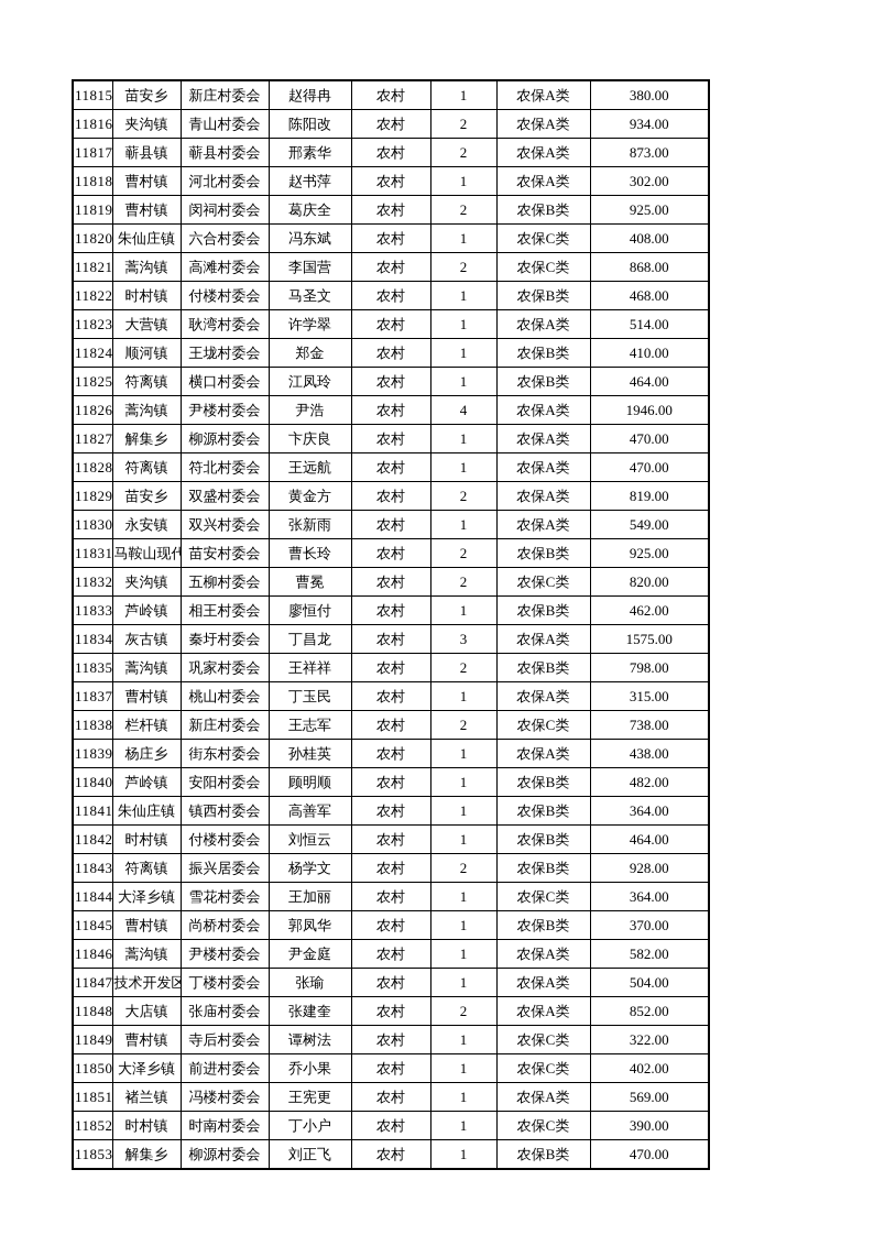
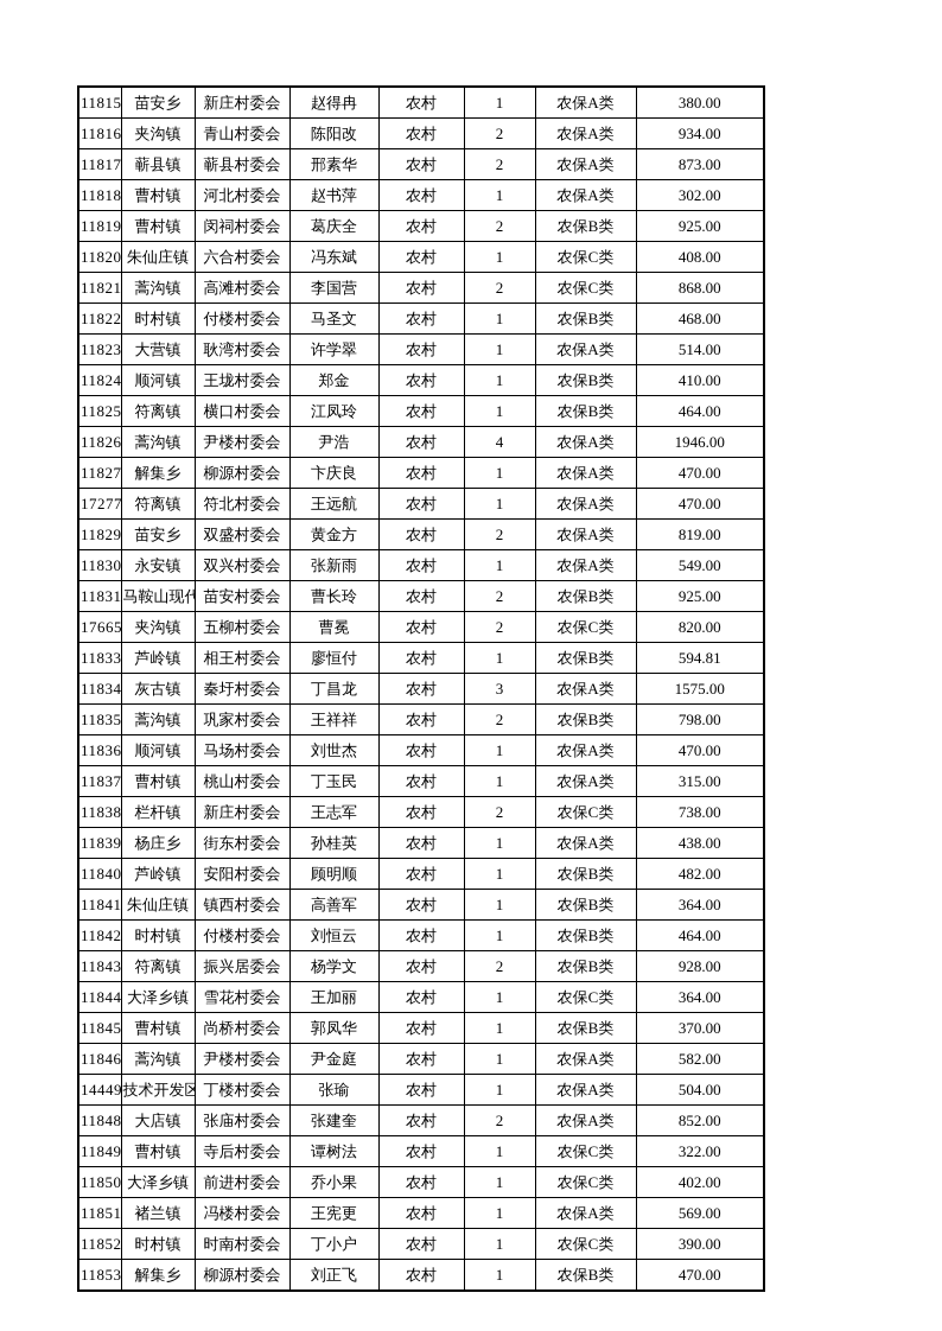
  11815	苗安乡	新庄村委会	赵得冉	农村	1	农保A类	380.00
  11816	夹沟镇	青山村委会	陈阳改	农村	2	农保A类	934.00
  11817	蕲县镇	蕲县村委会	邢素华	农村	2	农保A类	873.00
  11818	曹村镇	河北村委会	赵书萍	农村	1	农保A类	302.00
  11819	曹村镇	闵祠村委会	葛庆全	农村	2	农保B类	925.00
  11820	朱仙庄镇	六合村委会	冯东斌	农村	1	农保C类	408.00
  11821	蒿沟镇	高滩村委会	李国营	农村	2	农保C类	868.00
  11822	时村镇	付楼村委会	马圣文	农村	1	农保B类	468.00
  11823	大营镇	耿湾村委会	许学翠	农村	1	农保A类	514.00
  11824	顺河镇	王垅村委会	郑金	农村	1	农保B类	410.00
  11825	符离镇	横口村委会	江凤玲	农村	1	农保B类	464.00
  11826	蒿沟镇	尹楼村委会	尹浩	农村	4	农保A类	1946.00
  11827	解集乡	柳源村委会	卞庆良	农村	1	农保A类	470.00
- 11828	符离镇	符北村委会	王远航	农村	1	农保A类	470.00
+ 17277	符离镇	符北村委会	王远航	农村	1	农保A类	470.00
  11829	苗安乡	双盛村委会	黄金方	农村	2	农保A类	819.00
  11830	永安镇	双兴村委会	张新雨	农村	1	农保A类	549.00
  11831	马鞍山现代	苗安村委会	曹长玲	农村	2	农保B类	925.00
- 11832	夹沟镇	五柳村委会	曹冕	农村	2	农保C类	820.00
+ 17665	夹沟镇	五柳村委会	曹冕	农村	2	农保C类	820.00
- 11833	芦岭镇	相王村委会	廖恒付	农村	1	农保B类	462.00
+ 11833	芦岭镇	相王村委会	廖恒付	农村	1	农保B类	594.81
  11834	灰古镇	秦圩村委会	丁昌龙	农村	3	农保A类	1575.00
  11835	蒿沟镇	巩家村委会	王祥祥	农村	2	农保B类	798.00
+ 11836	顺河镇	马场村委会	刘世杰	农村	1	农保A类	470.00
  11837	曹村镇	桃山村委会	丁玉民	农村	1	农保A类	315.00
  11838	栏杆镇	新庄村委会	王志军	农村	2	农保C类	738.00
  11839	杨庄乡	街东村委会	孙桂英	农村	1	农保A类	438.00
  11840	芦岭镇	安阳村委会	顾明顺	农村	1	农保B类	482.00
  11841	朱仙庄镇	镇西村委会	高善军	农村	1	农保B类	364.00
  11842	时村镇	付楼村委会	刘恒云	农村	1	农保B类	464.00
  11843	符离镇	振兴居委会	杨学文	农村	2	农保B类	928.00
  11844	大泽乡镇	雪花村委会	王加丽	农村	1	农保C类	364.00
  11845	曹村镇	尚桥村委会	郭凤华	农村	1	农保B类	370.00
  11846	蒿沟镇	尹楼村委会	尹金庭	农村	1	农保A类	582.00
- 11847	技术开发区	丁楼村委会	张瑜	农村	1	农保A类	504.00
+ 14449	技术开发区	丁楼村委会	张瑜	农村	1	农保A类	504.00
  11848	大店镇	张庙村委会	张建奎	农村	2	农保A类	852.00
  11849	曹村镇	寺后村委会	谭树法	农村	1	农保C类	322.00
  11850	大泽乡镇	前进村委会	乔小果	农村	1	农保C类	402.00
  11851	褚兰镇	冯楼村委会	王宪更	农村	1	农保A类	569.00
  11852	时村镇	时南村委会	丁小户	农村	1	农保C类	390.00
  11853	解集乡	柳源村委会	刘正飞	农村	1	农保B类	470.00
